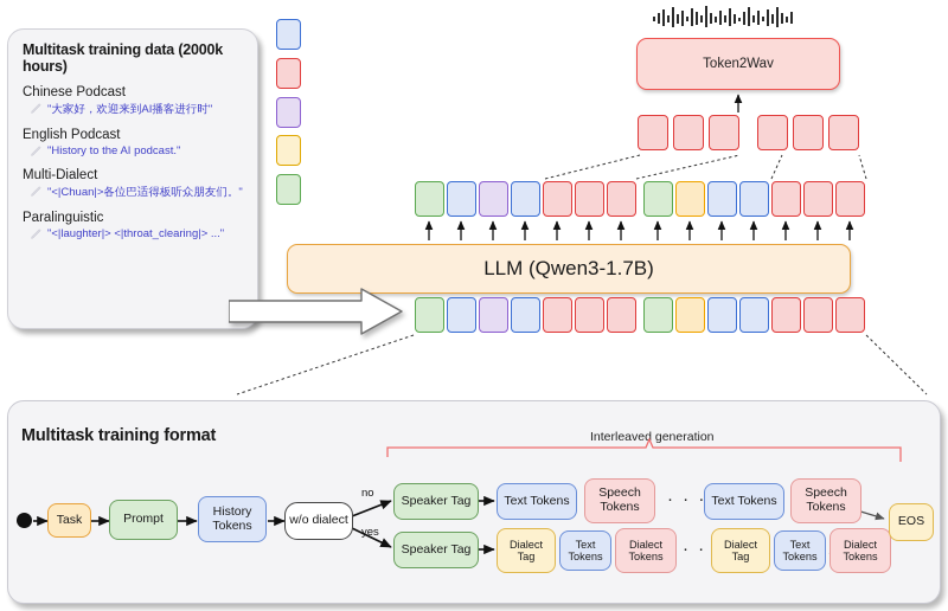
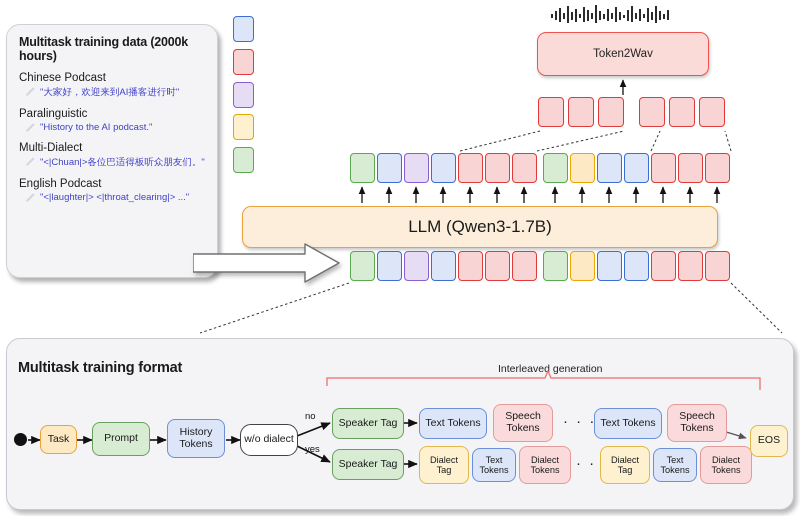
  Multitask training data (2000k hours)
  Chinese Podcast
  "大家好，欢迎来到AI播客进行时"
- English Podcast
+ Paralinguistic
  "History to the AI podcast."
  Multi-Dialect
  "<|Chuan|>各位巴适得板听众朋友们。"
- Paralinguistic
+ English Podcast
  "<|laughter|> <|throat_clearing|> ..."
  Token2Wav
  LLM (Qwen3-1.7B)
  Multitask training format
  Interleaved generation
  Task
  Prompt
  History
  Tokens
  w/o dialect
  no
  yes
  Speaker Tag
  Text Tokens
  Speech
  Tokens
  · · ·
  Text Tokens
  Speech
  Tokens
  Speaker Tag
  Dialect
  Tag
  Text
  Tokens
  Dialect
  Tokens
  Dialect
  Tag
  Text
  Tokens
  Dialect
  Tokens
  EOS
